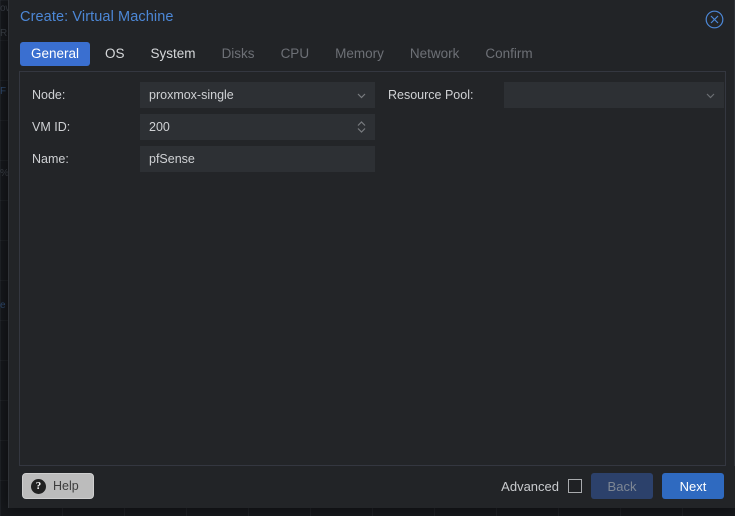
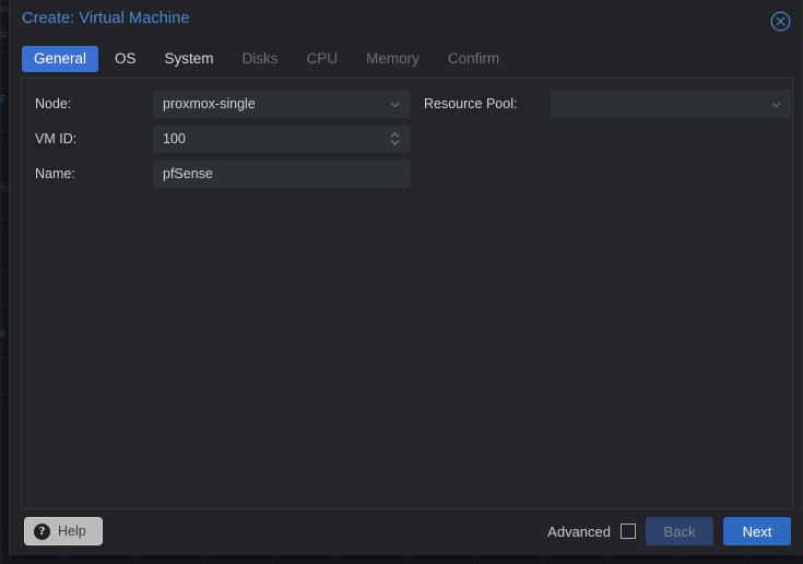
  R
  F
  %
  e
  Create: Virtual Machine
  General
  OS
  System
  Disks
  CPU
  Memory
- Network
  Confirm
  Node:
  proxmox-single
  VM ID:
- 200
+ 100
  Name:
  pfSense
  Resource Pool:
  ?
  Help
  Advanced
  Back
  Next
